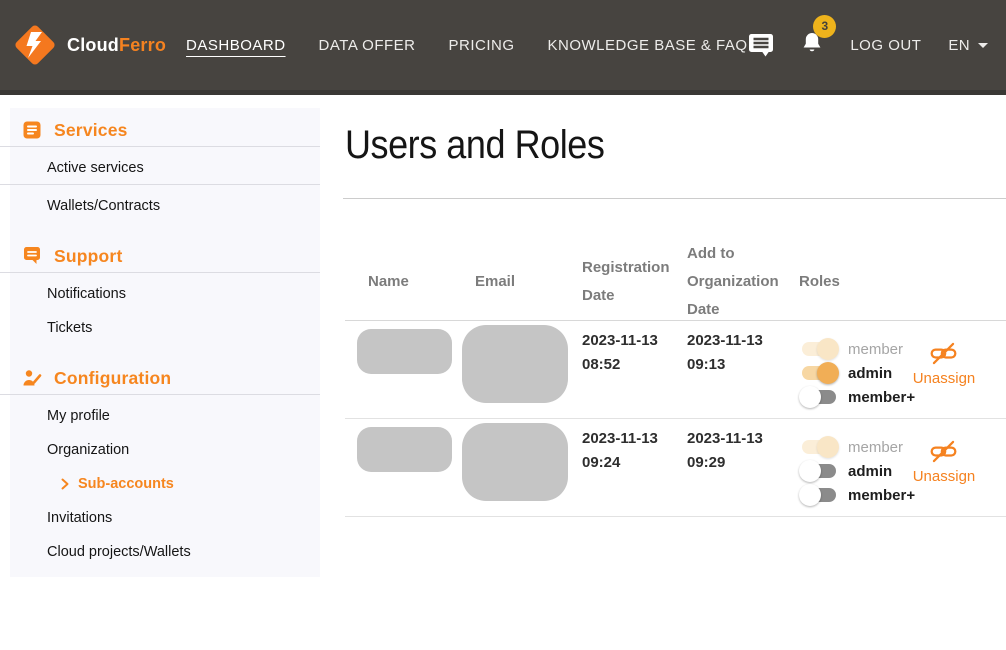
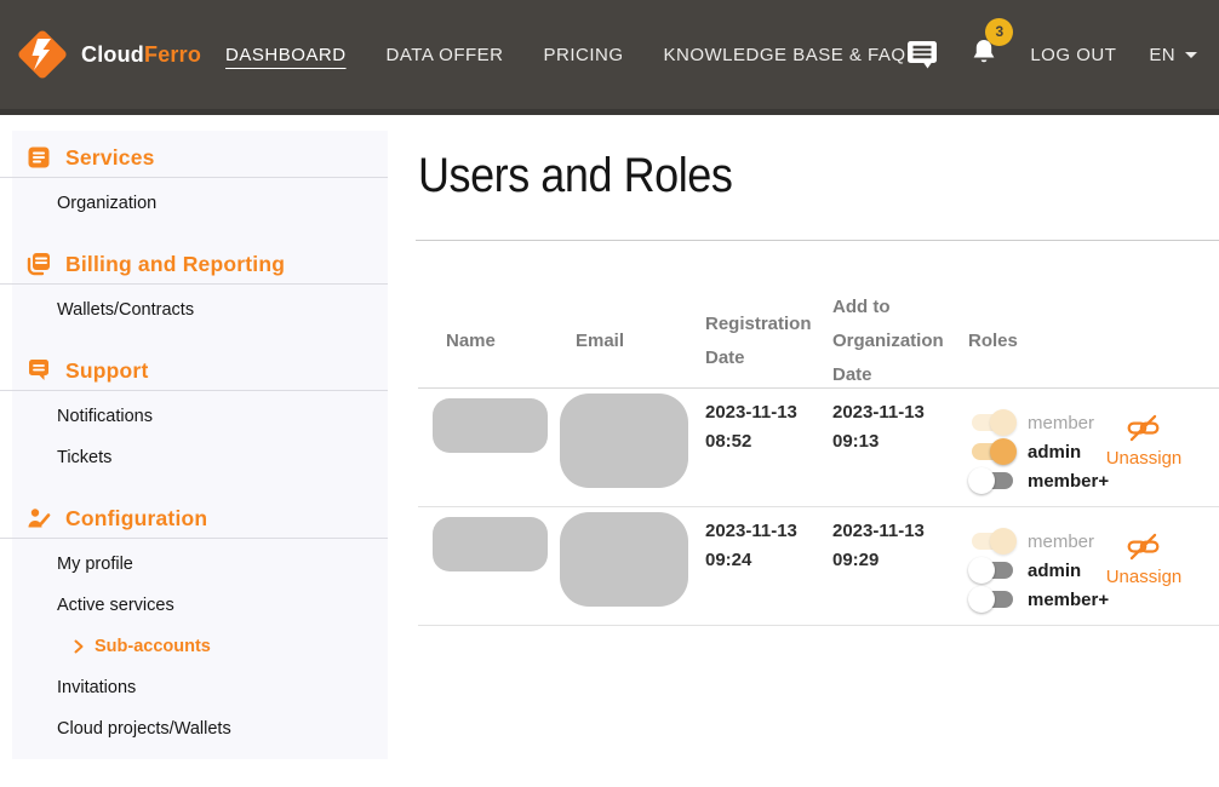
  CloudFerro
  DASHBOARD
  DATA OFFER
  PRICING
  KNOWLEDGE BASE & FAQ
  3
  LOG OUT
  EN
  Services
- Active services
+ Organization
+ Billing and Reporting
  Wallets/Contracts
  Support
  Notifications
  Tickets
  Configuration
  My profile
- Organization
+ Active services
  Sub-accounts
  Invitations
  Cloud projects/Wallets
  Users and Roles
  Name
  Email
  Registration Date
  Add to Organization Date
  Roles
  2023-11-13
  08:52
  2023-11-13
  09:13
  member
  admin
  member+
  Unassign
  2023-11-13
  09:24
  2023-11-13
  09:29
  member
  admin
  member+
  Unassign
